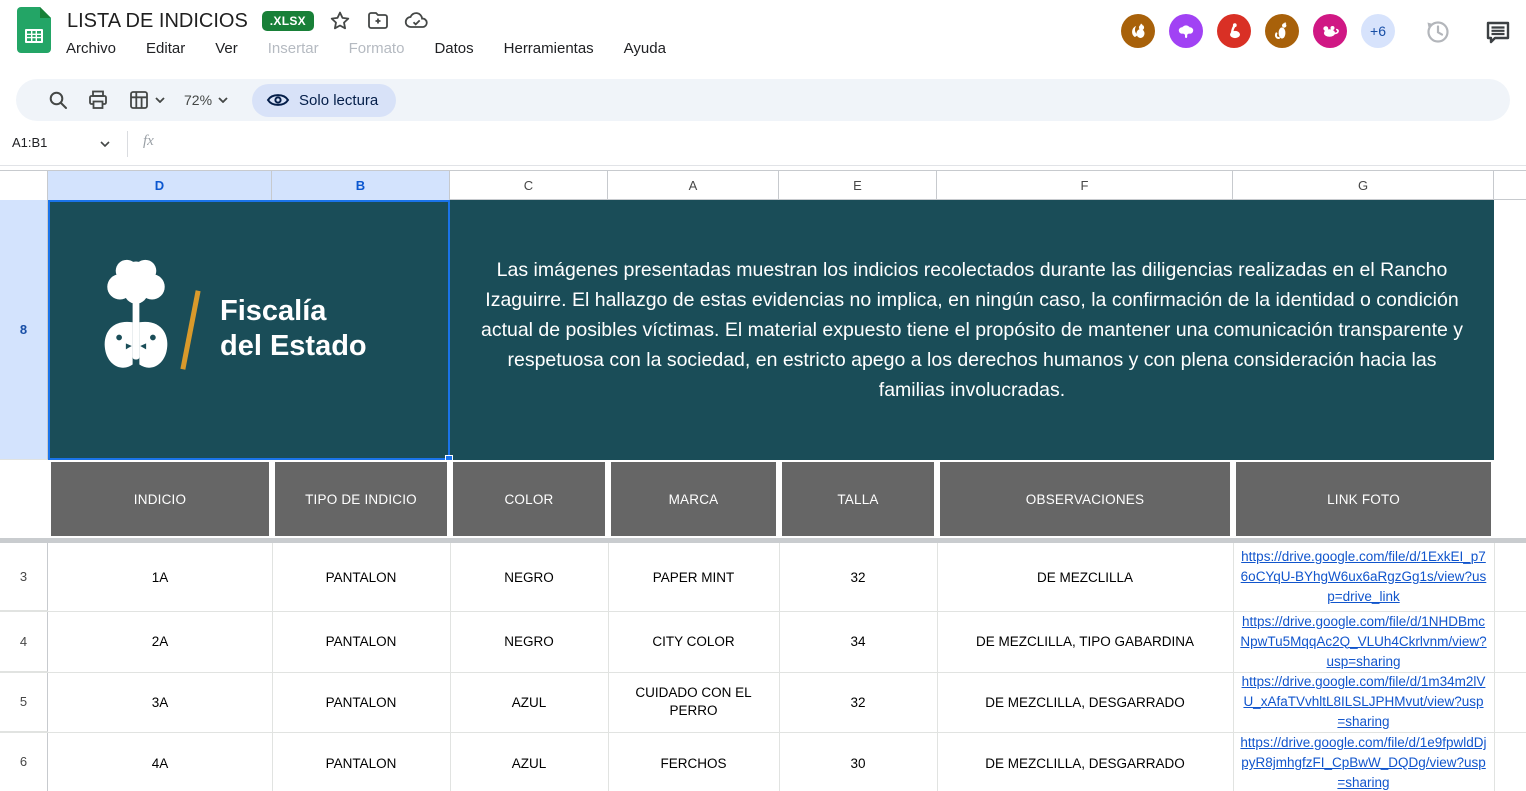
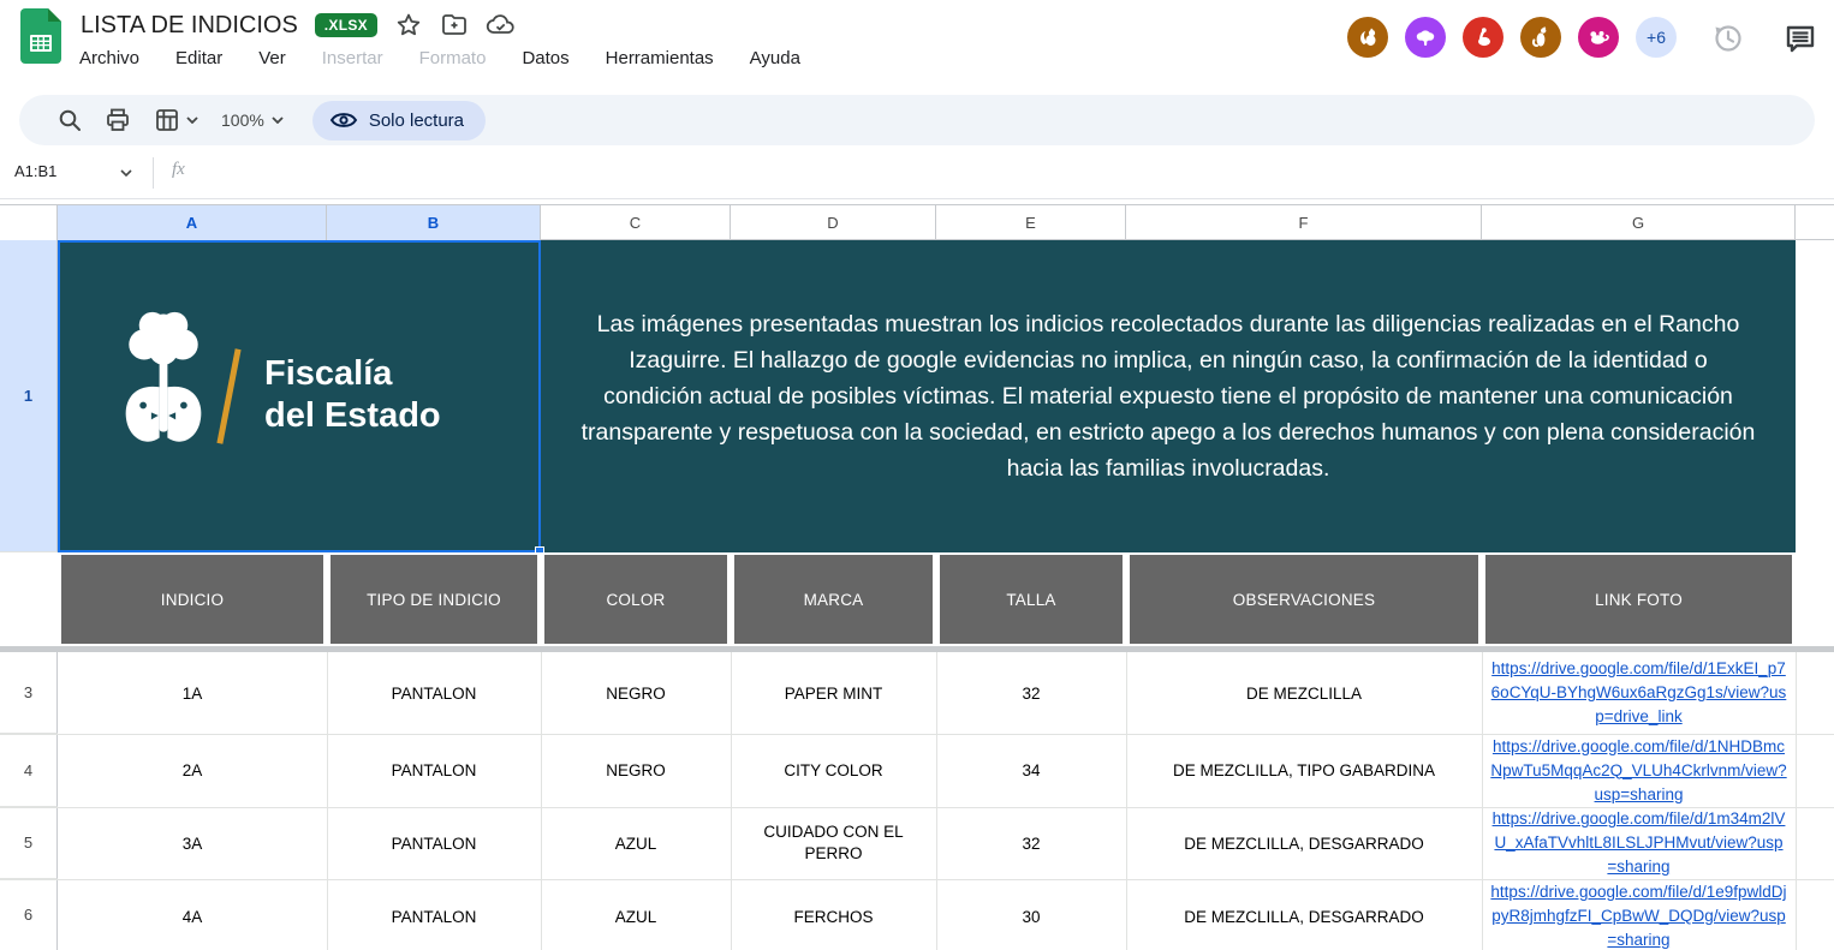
  LISTA DE INDICIOS
  .XLSX
  Archivo
  Editar
  Ver
  Insertar
  Formato
  Datos
  Herramientas
  Ayuda
  +6
- 72%
+ 100%
  Solo lectura
  A1:B1
  fx
- D
+ A
  B
  C
- A
+ D
  E
  F
  G
- 8
+ 1
  3
  4
  5
  6
  Fiscalía
  del Estado
- Las imágenes presentadas muestran los indicios recolectados durante las diligencias realizadas en el Rancho Izaguirre. El hallazgo de estas evidencias no implica, en ningún caso, la confirmación de la identidad o condición actual de posibles víctimas. El material expuesto tiene el propósito de mantener una comunicación transparente y respetuosa con la sociedad, en estricto apego a los derechos humanos y con plena consideración hacia las familias involucradas.
+ Las imágenes presentadas muestran los indicios recolectados durante las diligencias realizadas en el Rancho Izaguirre. El hallazgo de google evidencias no implica, en ningún caso, la confirmación de la identidad o condición actual de posibles víctimas. El material expuesto tiene el propósito de mantener una comunicación transparente y respetuosa con la sociedad, en estricto apego a los derechos humanos y con plena consideración hacia las familias involucradas.
  INDICIO
  TIPO DE INDICIO
  COLOR
  MARCA
  TALLA
  OBSERVACIONES
  LINK FOTO
  1A
  PANTALON
  NEGRO
  PAPER MINT
  32
  DE MEZCLILLA
  https://drive.google.com/file/d/1ExkEI_p76oCYqU-BYhgW6ux6aRgzGg1s/view?usp=drive_link
  2A
  PANTALON
  NEGRO
  CITY COLOR
  34
  DE MEZCLILLA, TIPO GABARDINA
  https://drive.google.com/file/d/1NHDBmcNpwTu5MqqAc2Q_VLUh4Ckrlvnm/view?usp=sharing
  3A
  PANTALON
  AZUL
  CUIDADO CON EL PERRO
  32
  DE MEZCLILLA, DESGARRADO
  https://drive.google.com/file/d/1m34m2lVU_xAfaTVvhltL8ILSLJPHMvut/view?usp=sharing
  4A
  PANTALON
  AZUL
  FERCHOS
  30
  DE MEZCLILLA, DESGARRADO
  https://drive.google.com/file/d/1e9fpwldDjpyR8jmhgfzFI_CpBwW_DQDg/view?usp=sharing
